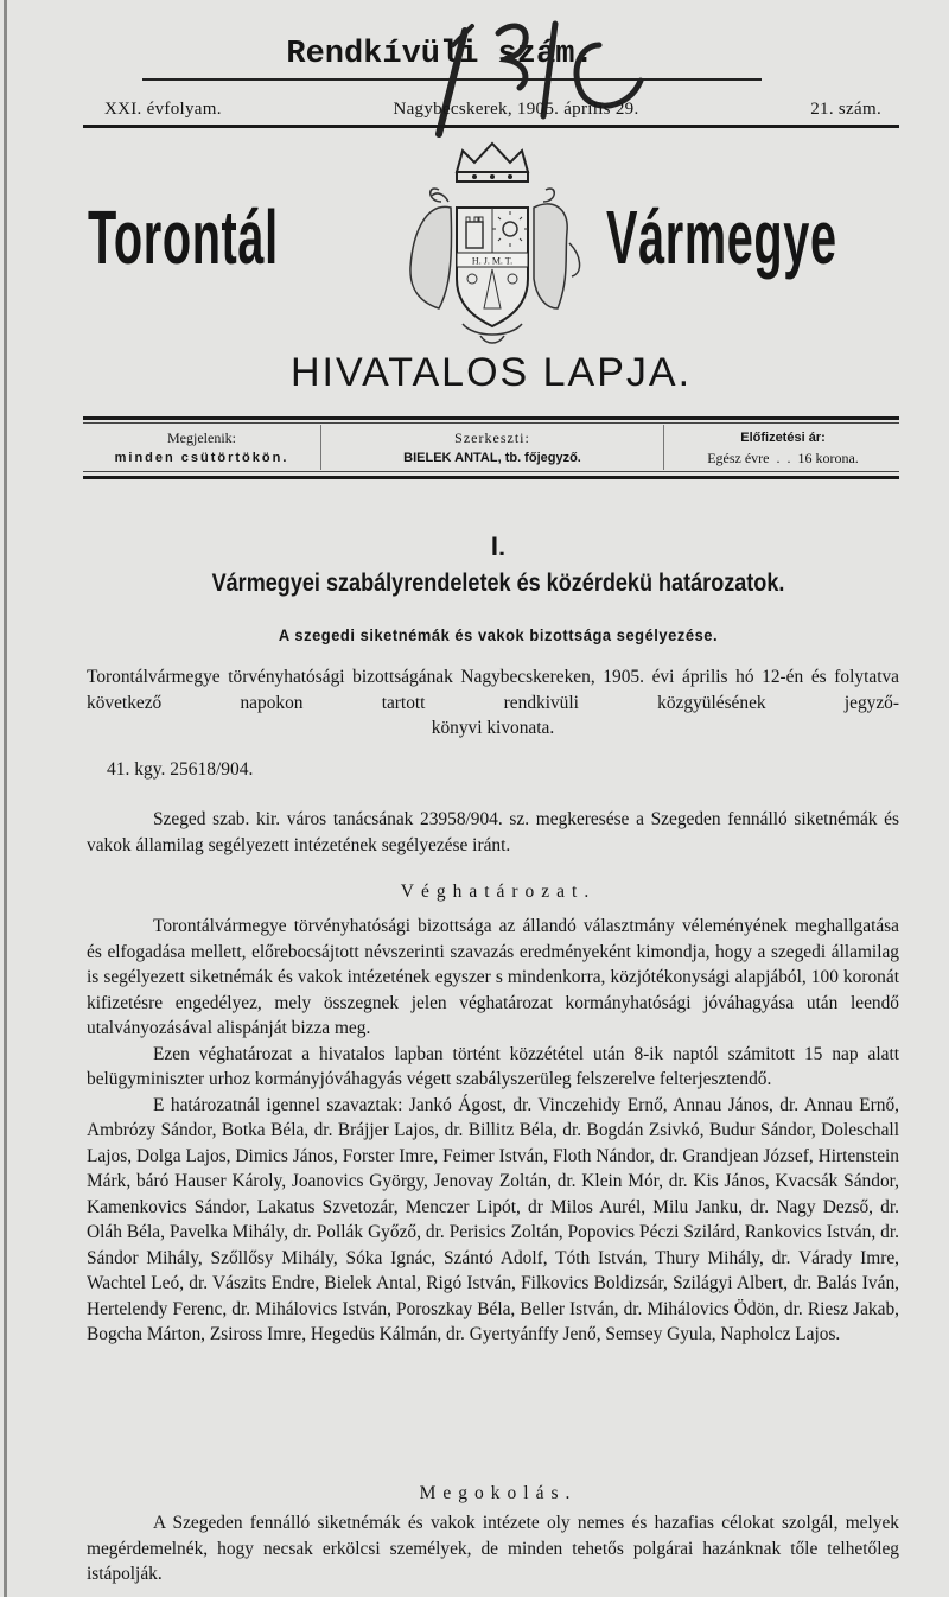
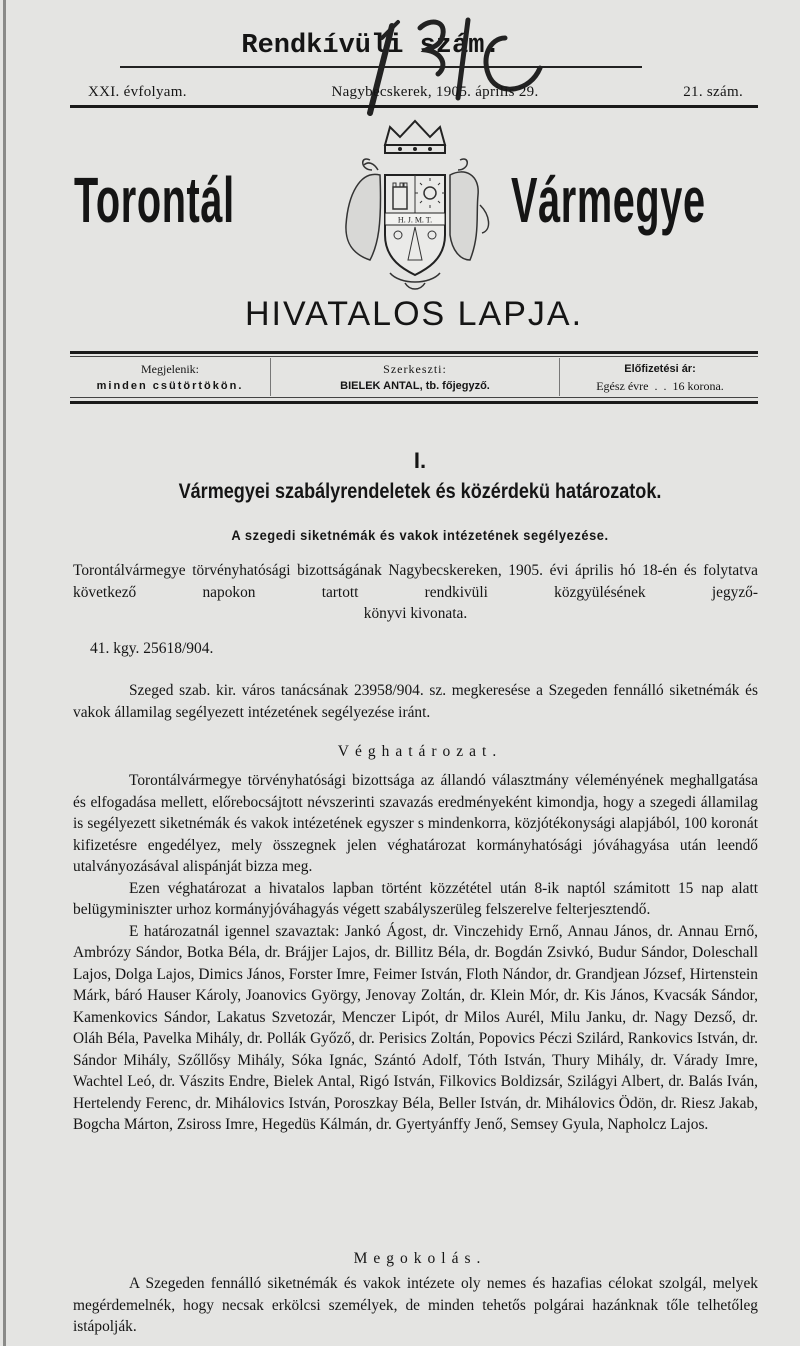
  Rendkívüli szám
  XXI. évfolyam.
  Nagybecskerek, 1905. április 29.
  21. szám.
  Torontál
  H. J. M. T.
  Vármegye
  HIVATALOS LAPJA.
  Megjelenik:
  minden csütörtökön.
  Szerkeszti:
  BIELEK ANTAL, tb. főjegyző.
  Előfizetési ár:
  Egész évre . . 16 korona.
  I.
  Vármegyei szabályrendeletek és közérdekü határozatok.
- A szegedi siketnémák és vakok bizottsága segélyezése.
+ A szegedi siketnémák és vakok intézetének segélyezése.
- Torontálvármegye törvényhatósági bizottságának Nagybecskereken, 1905. évi április hó 12-én és folytatva következő napokon tartott rendkivüli közgyülésének jegyző-
+ Torontálvármegye törvényhatósági bizottságának Nagybecskereken, 1905. évi április hó 18-én és folytatva következő napokon tartott rendkivüli közgyülésének jegyző-
  könyvi kivonata.
  41. kgy. 25618/904.
  Szeged szab. kir. város tanácsának 23958/904. sz. megkeresése a Szegeden fennálló siketnémák és vakok államilag segélyezett intézetének segélyezése iránt.
  Véghatározat.
  Torontálvármegye törvényhatósági bizottsága az állandó választmány véleményének meghallgatása és elfogadása mellett, előrebocsájtott névszerinti szavazás eredményeként kimondja, hogy a szegedi államilag is segélyezett siketnémák és vakok intézetének egyszer s mindenkorra, közjótékonysági alapjából, 100 koronát kifizetésre engedélyez, mely összegnek jelen véghatározat kormányhatósági jóváhagyása után leendő utalványozásával alispánját bizza meg.
  Ezen véghatározat a hivatalos lapban történt közzététel után 8-ik naptól számitott 15 nap alatt belügyminiszter urhoz kormányjóváhagyás végett szabályszerüleg felszerelve felterjesztendő.
  E határozatnál igennel szavaztak: Jankó Ágost, dr. Vinczehidy Ernő, Annau János, dr. Annau Ernő, Ambrózy Sándor, Botka Béla, dr. Brájjer Lajos, dr. Billitz Béla, dr. Bogdán Zsivkó, Budur Sándor, Doleschall Lajos, Dolga Lajos, Dimics János, Forster Imre, Feimer István, Floth Nándor, dr. Grandjean József, Hirtenstein Márk, báró Hauser Károly, Joanovics György, Jenovay Zoltán, dr. Klein Mór, dr. Kis János, Kvacsák Sándor, Kamenkovics Sándor, Lakatus Szvetozár, Menczer Lipót, dr Milos Aurél, Milu Janku, dr. Nagy Dezső, dr. Oláh Béla, Pavelka Mihály, dr. Pollák Győző, dr. Perisics Zoltán, Popovics Péczi Szilárd, Rankovics István, dr. Sándor Mihály, Szőllősy Mihály, Sóka Ignác, Szántó Adolf, Tóth István, Thury Mihály, dr. Várady Imre, Wachtel Leó, dr. Vászits Endre, Bielek Antal, Rigó István, Filkovics Boldizsár, Szilágyi Albert, dr. Balás Iván, Hertelendy Ferenc, dr. Mihálovics István, Poroszkay Béla, Beller István, dr. Mihálovics Ödön, dr. Riesz Jakab, Bogcha Márton, Zsiross Imre, Hegedüs Kálmán, dr. Gyertyánffy Jenő, Semsey Gyula, Napholcz Lajos.
  Megokolás.
  A Szegeden fennálló siketnémák és vakok intézete oly nemes és hazafias célokat szolgál, melyek megérdemelnék, hogy necsak erkölcsi személyek, de minden tehetős polgárai hazánknak tőle telhetőleg istápolják.
